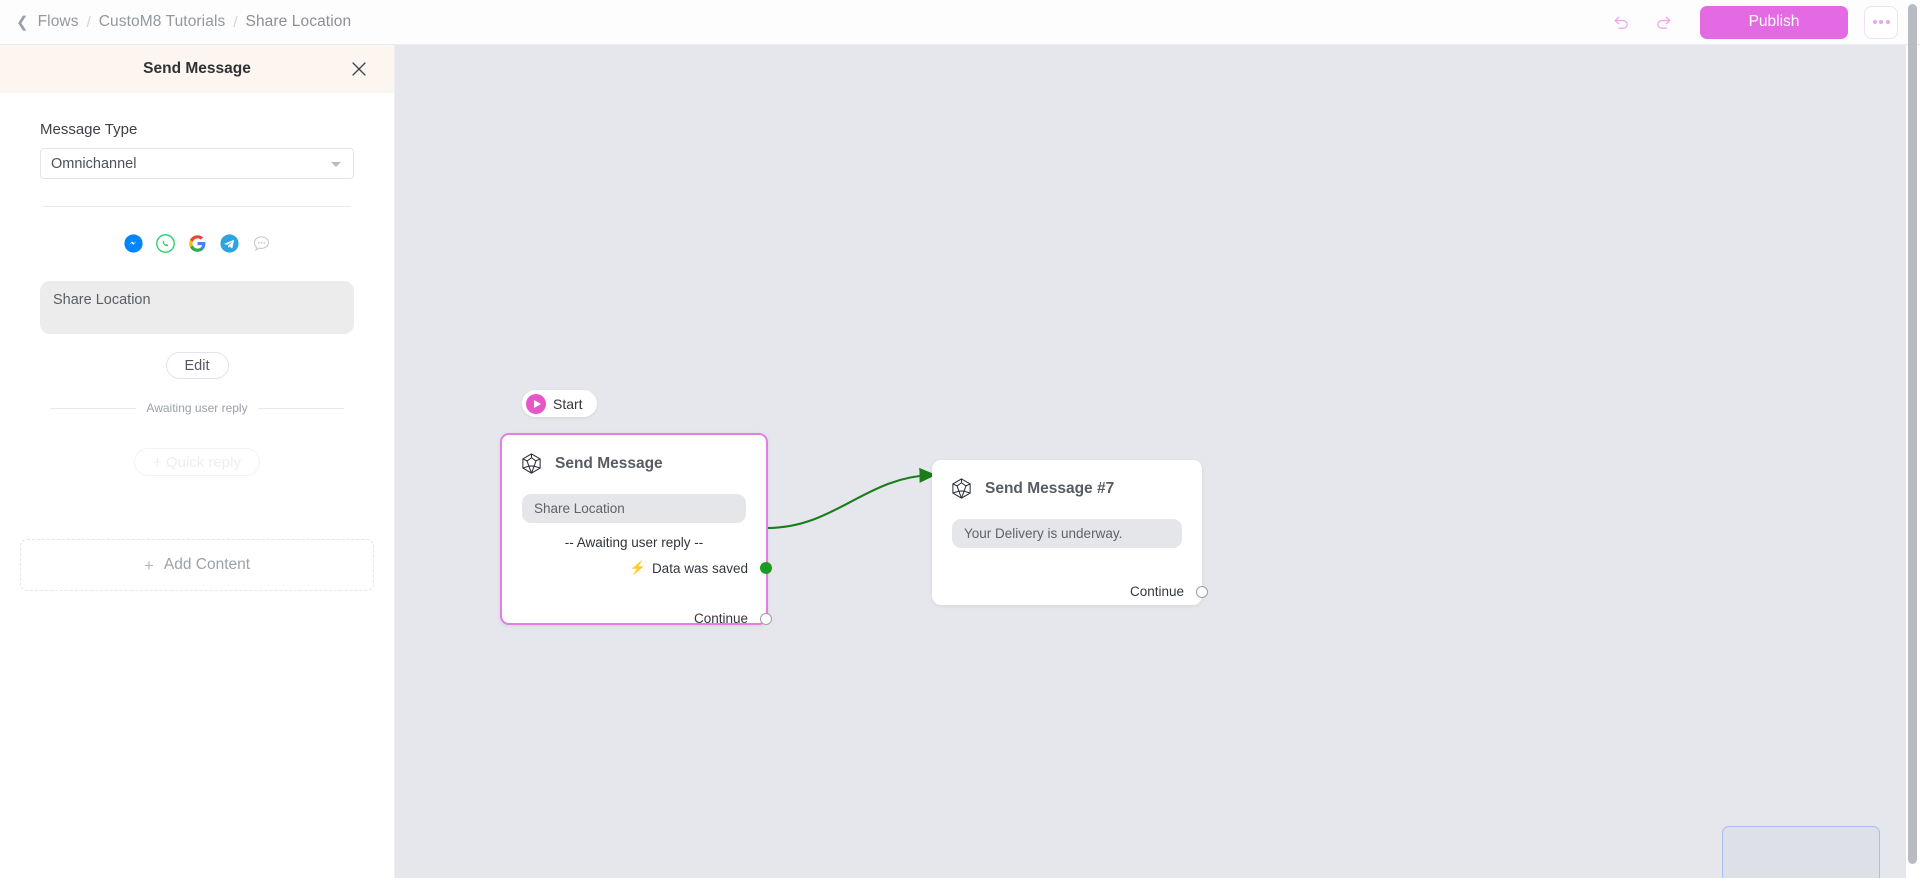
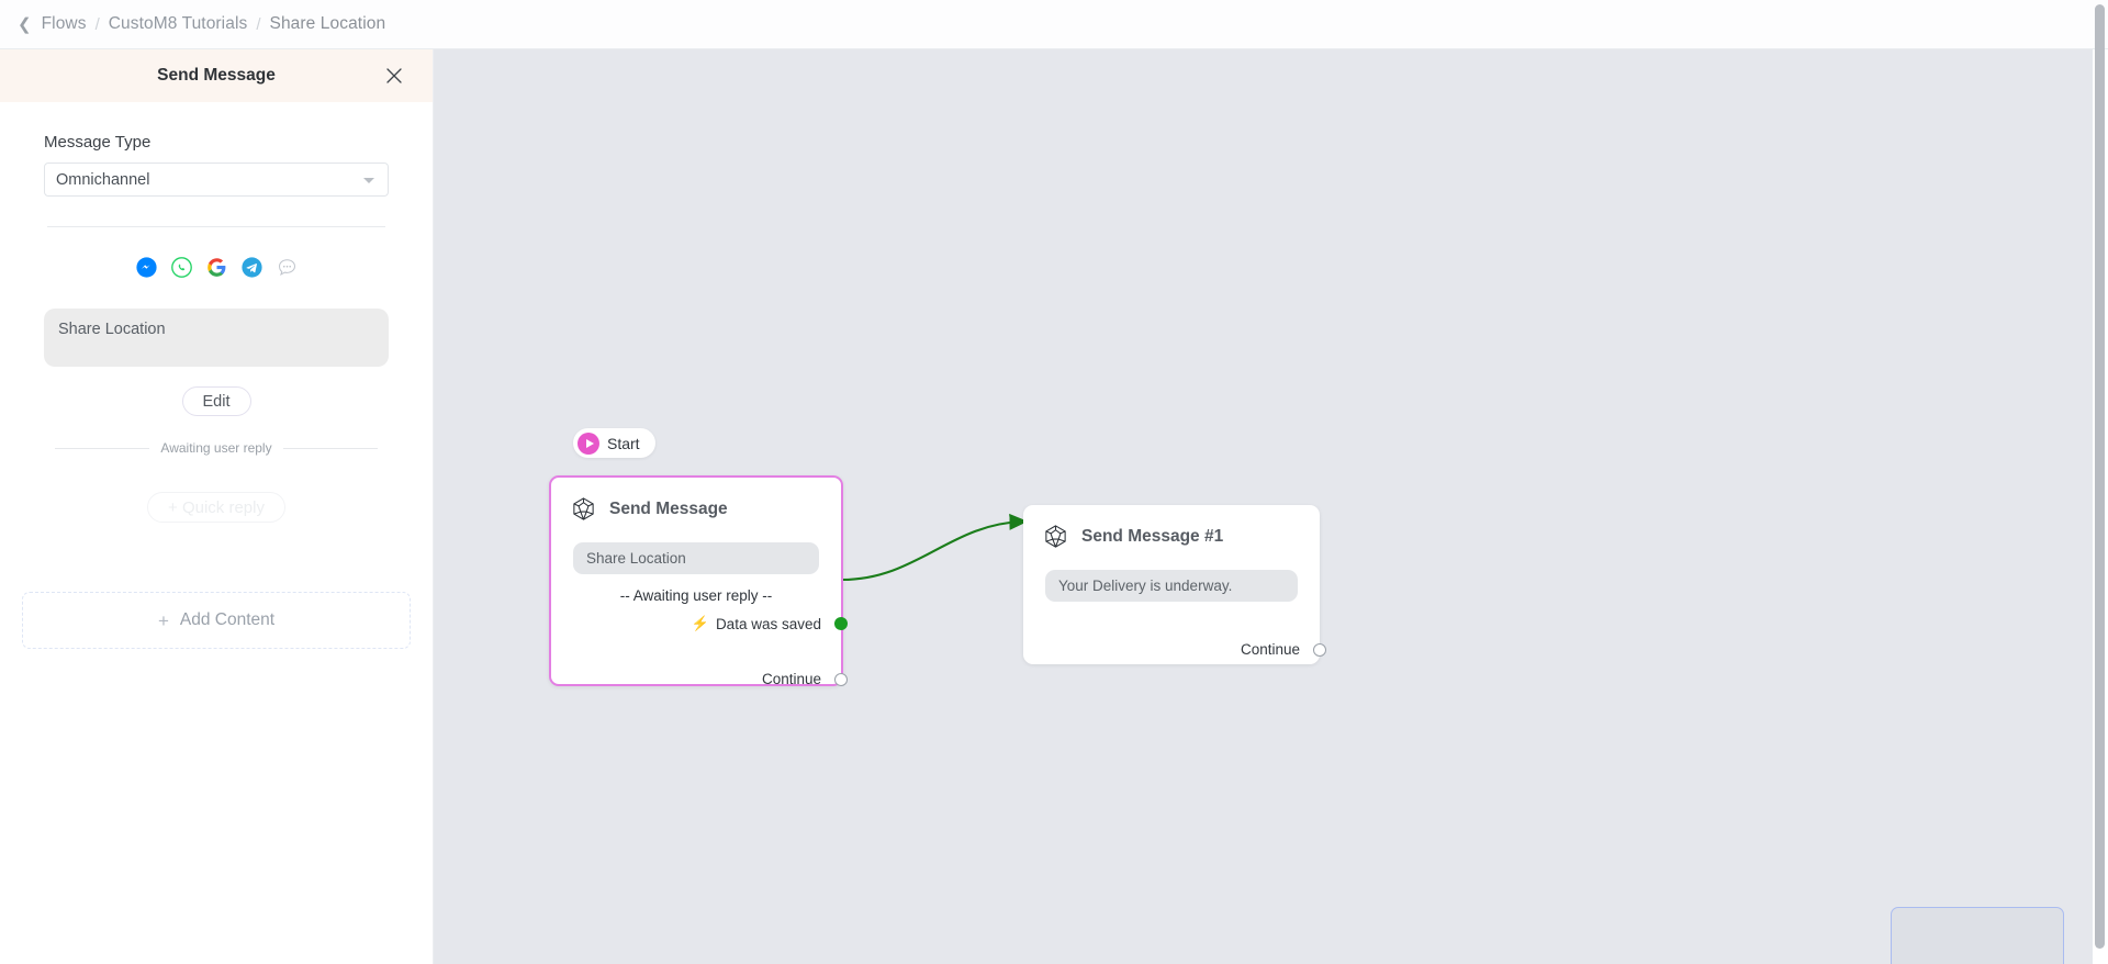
  ❮
  Flows
  /
  CustoM8 Tutorials
  /
  Share Location
- Publish
  Send Message
  Message Type
  Omnichannel
  Share Location
  Edit
  Awaiting user reply
  +
  Add Content
  Start
  Send Message
  Share Location
  -- Awaiting user reply --
  ⚡
  Data was saved
  Continue
- Send Message #7
+ Send Message #1
  Your Delivery is underway.
  Continue
